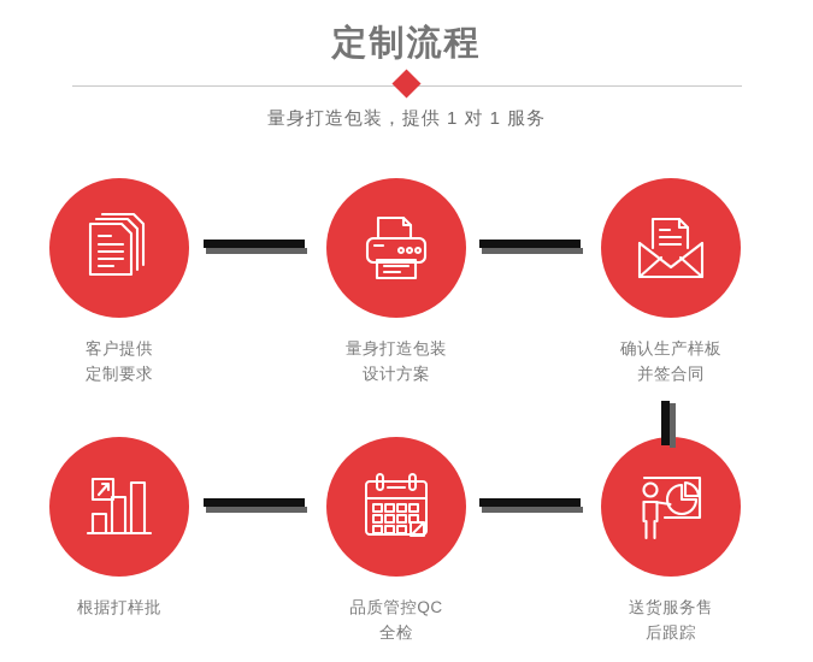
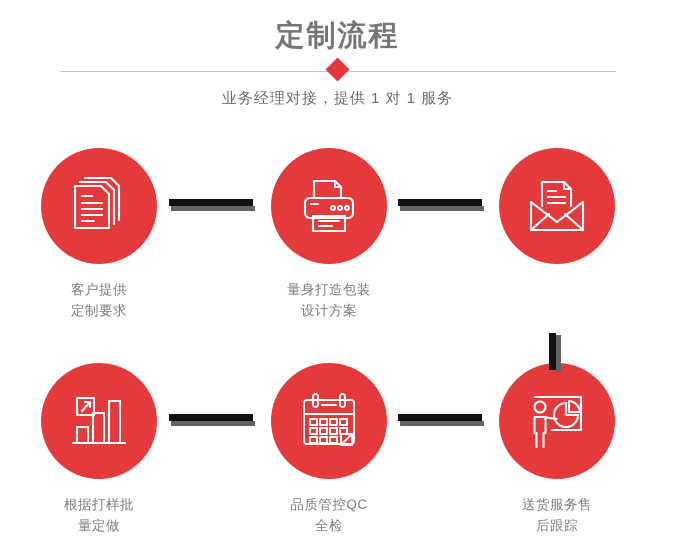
  定制流程
- 量身打造包装，提供 1 对 1 服务
+ 业务经理对接，提供 1 对 1 服务
  客户提供
  定制要求
  量身打造包装
  设计方案
- 确认生产样板
- 并签合同
  根据打样批
+ 量定做
  品质管控QC
  全检
  送货服务售
  后跟踪
